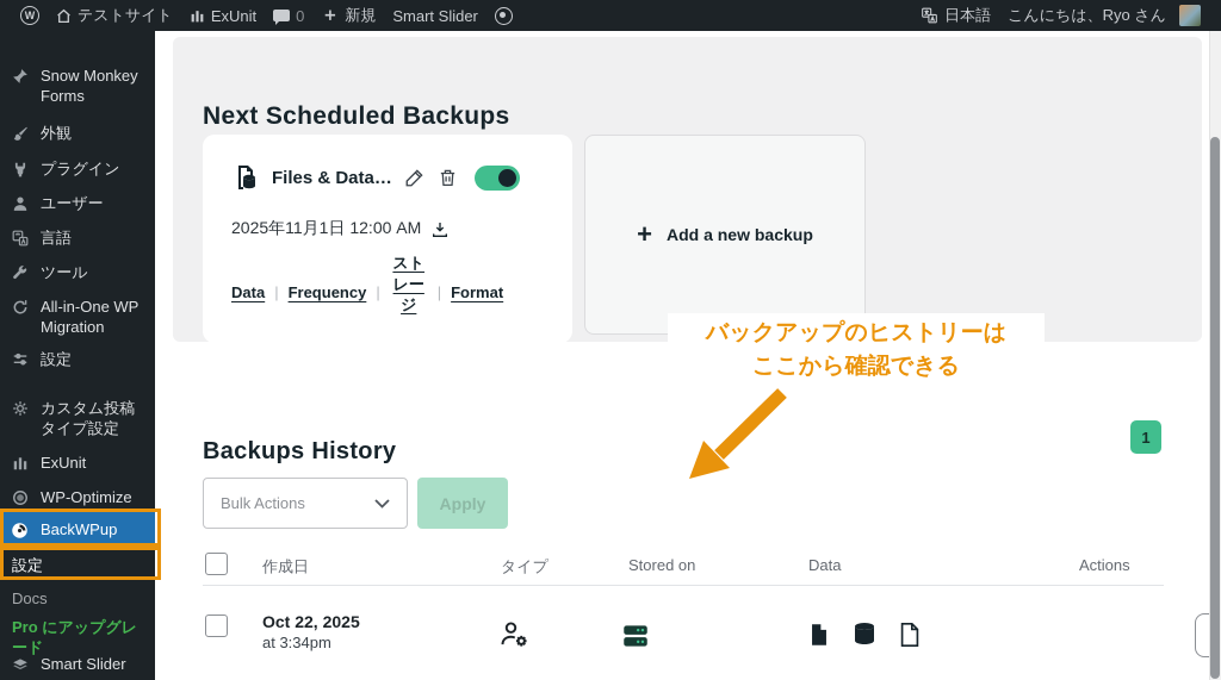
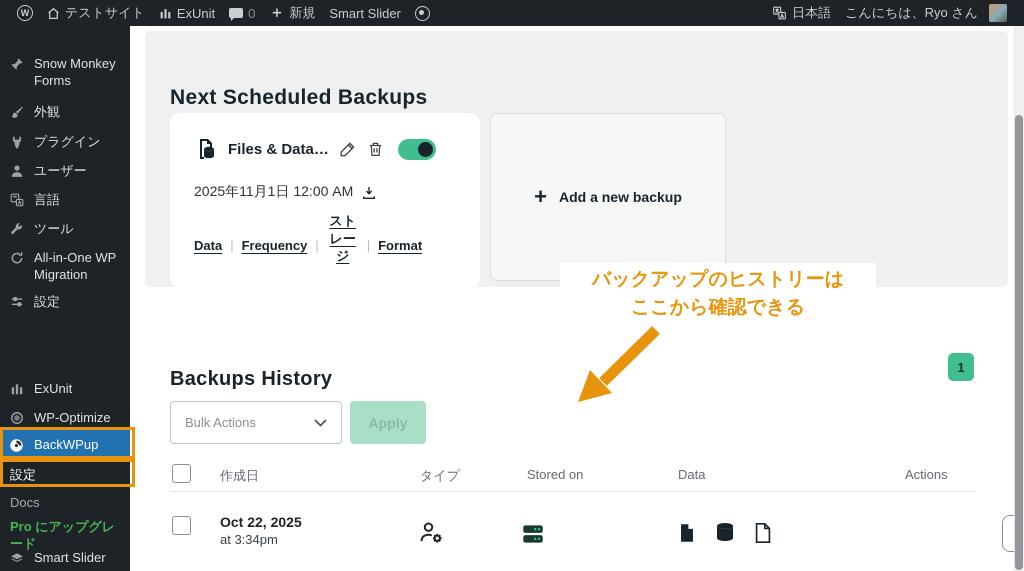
  W
  テストサイト
  ExUnit
  0
  ＋
  新規
  Smart Slider
  日本語
  こんにちは、Ryo さん
  Snow Monkey Forms
  外観
  プラグイン
  ユーザー
  言語
  ツール
  All-in-One WP Migration
  設定
- カスタム投稿タイプ設定
  ExUnit
  WP-Optimize
  BackWPup
  設定
  Docs
  Pro にアップグレード
  Smart Slider
  Next Scheduled Backups
  Files & Data…
  2025年11月1日 12:00 AM
  Data
  |
  Frequency
  |
  ストレージ
  |
  Format
  +
  Add a new backup
  バックアップのヒストリーは
  ここから確認できる
  Backups History
  1
  Bulk Actions
  Apply
  作成日
  タイプ
  Stored on
  Data
  Actions
  Oct 22, 2025
  at 3:34pm
